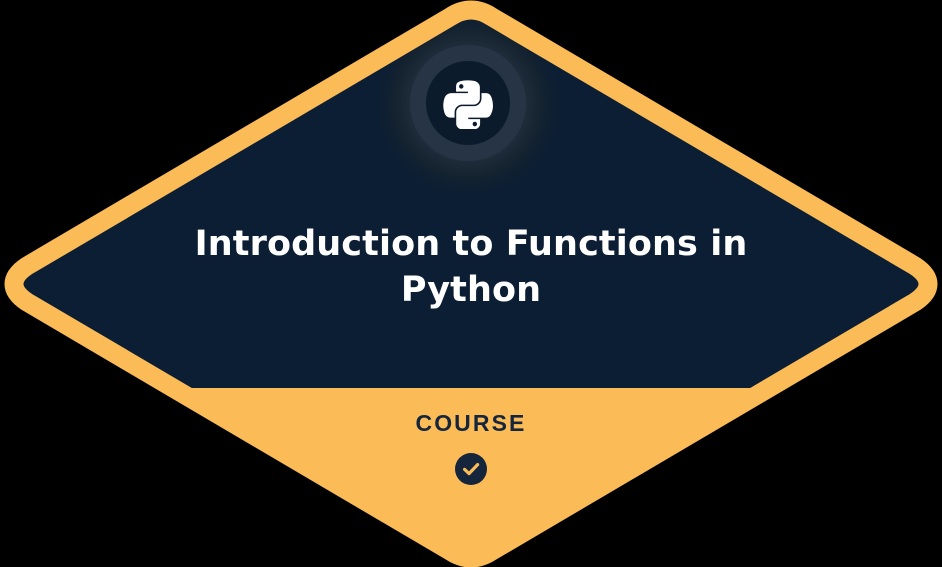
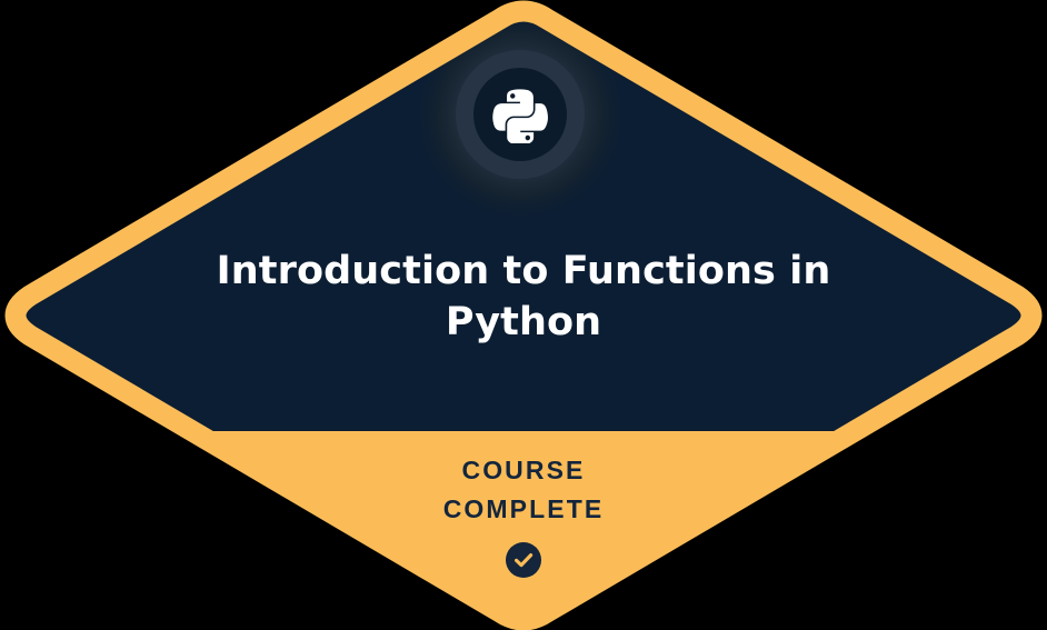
  Introduction to Functions in
  Python
  COURSE
+ COMPLETE
